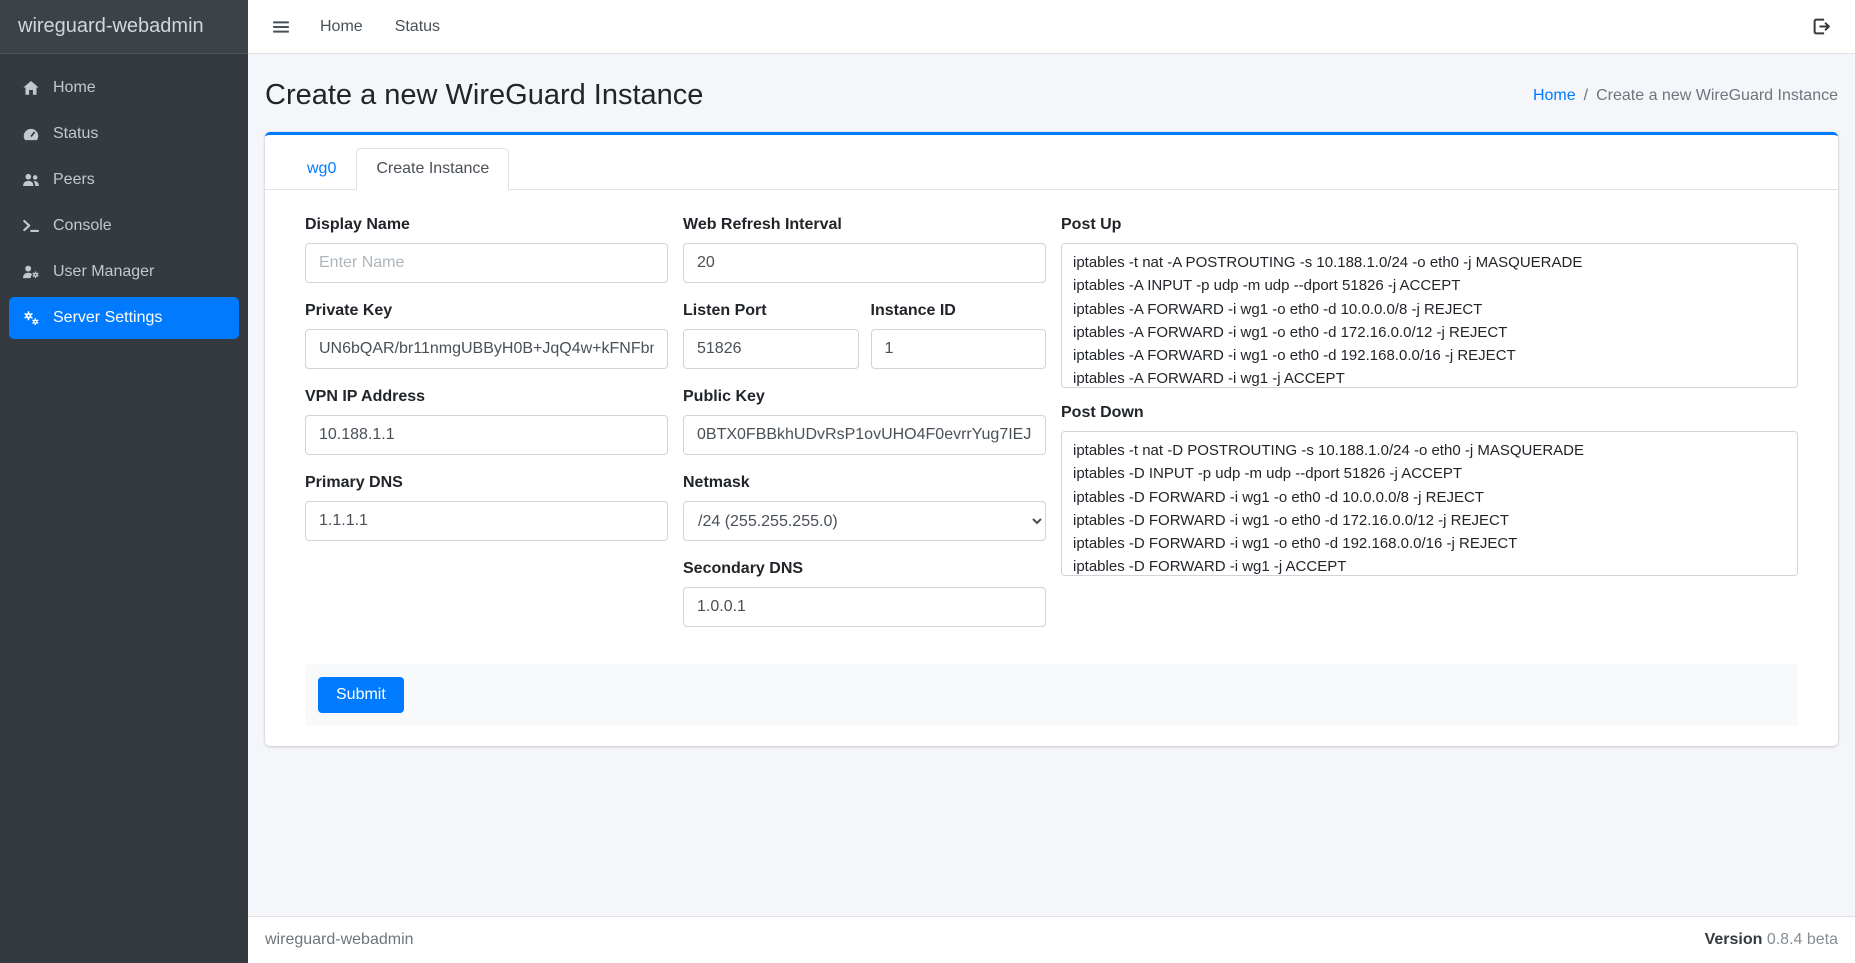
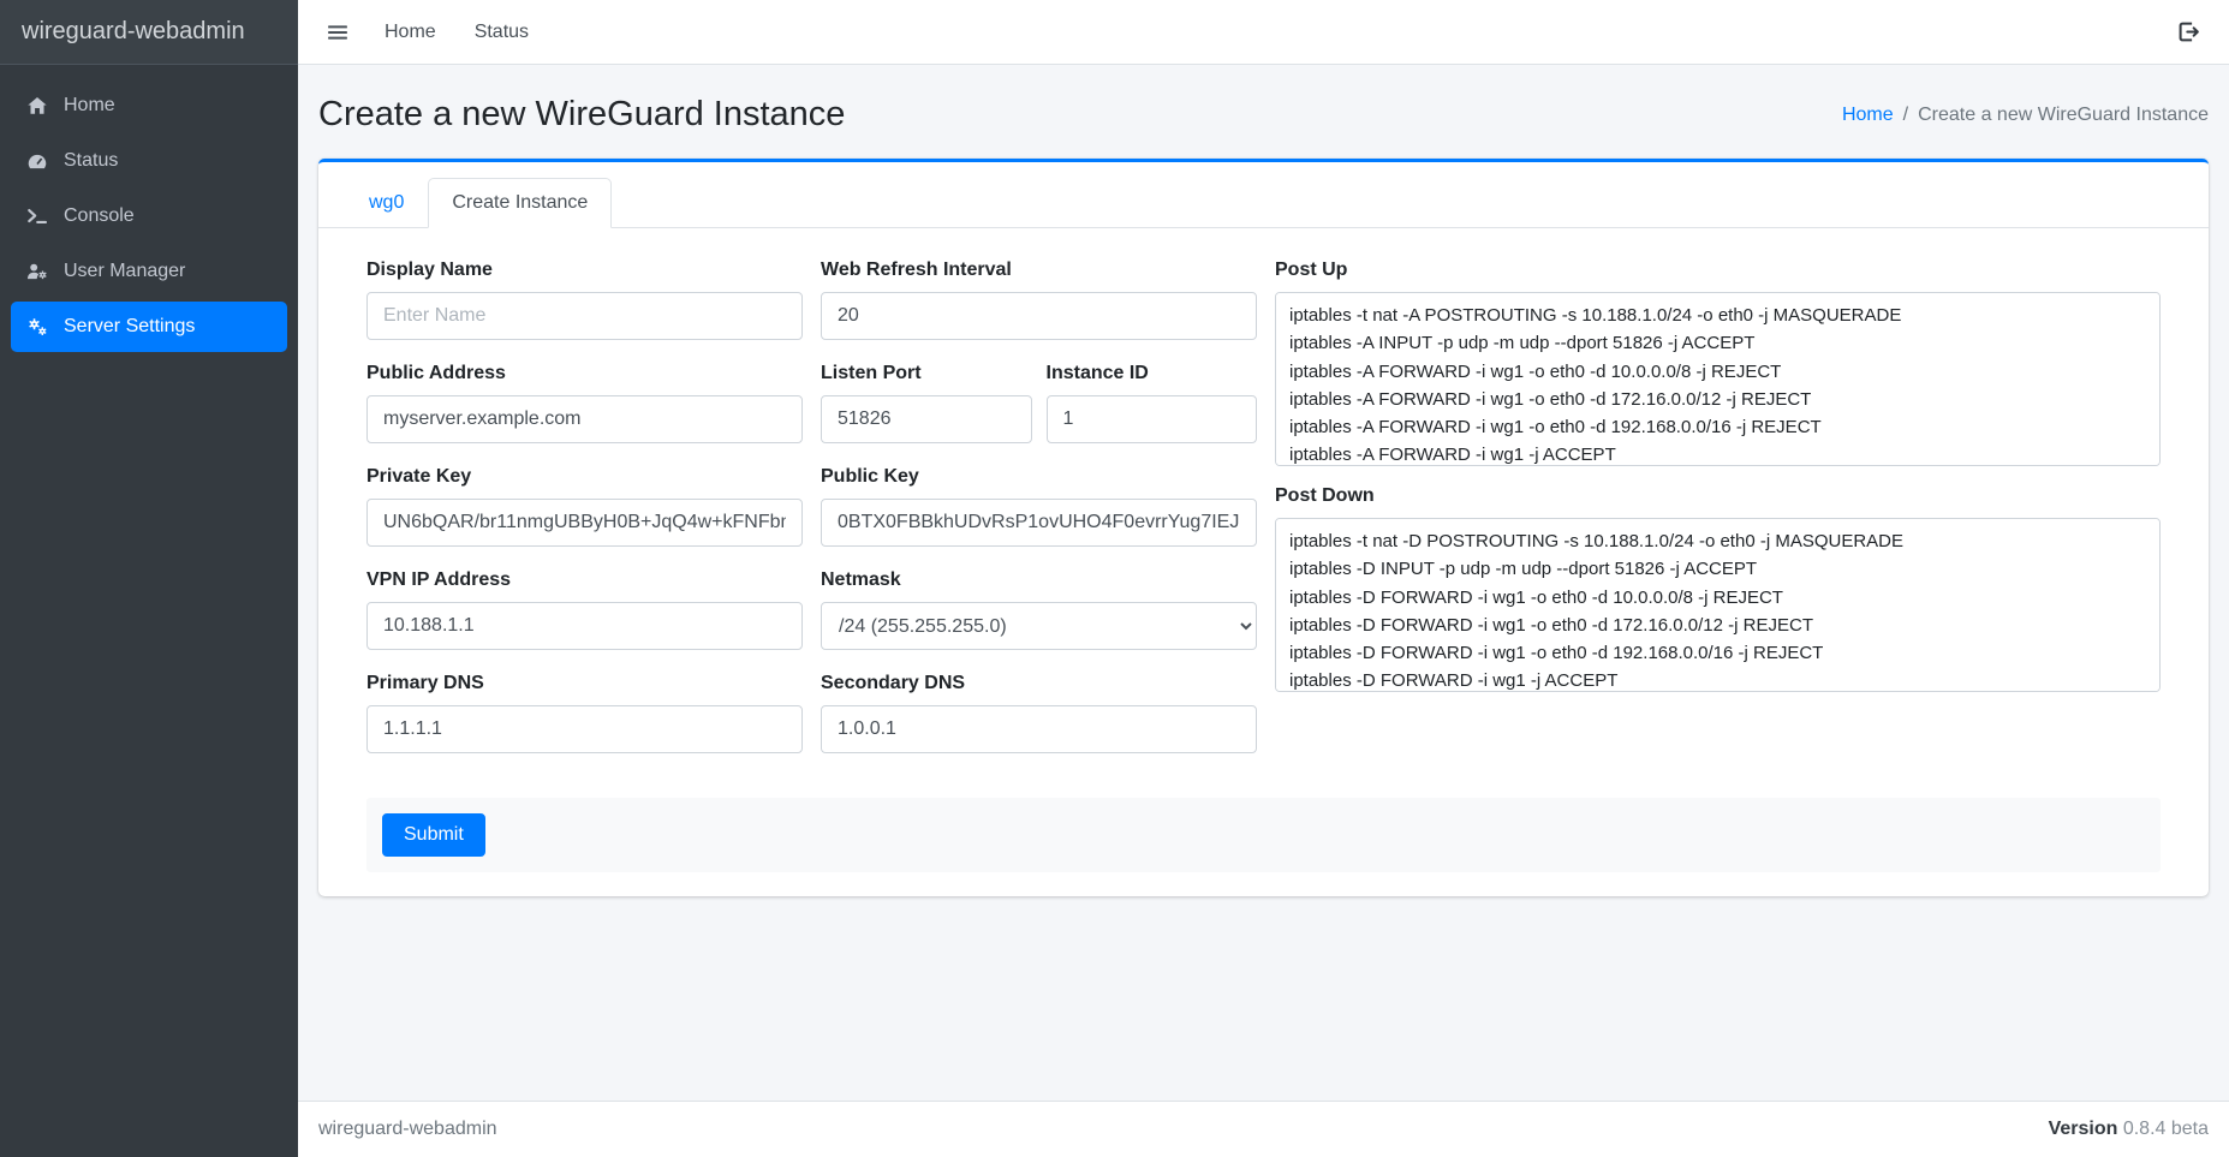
  wireguard-webadmin
  Home
  Status
- Peers
  Console
  User Manager
  Server Settings
  Home
  Status
  Create a new WireGuard Instance
  Home
  /
  Create a new WireGuard Instance
  wg0
  Create Instance
  Display Name
  Enter Name
+ Public Address
+ myserver.example.com
  Private Key
  UN6bQAR/br11nmgUBByH0B+JqQ4w+kFNFb
  VPN IP Address
  10.188.1.1
  Primary DNS
  1.1.1.1
  Web Refresh Interval
  20
  Listen Port
  51826
  Instance ID
  1
  Public Key
  0BTX0FBBkhUDvRsP1ovUHO4F0evrrYug7IEJ
  Netmask
  /24 (255.255.255.0)
  Secondary DNS
  1.0.0.1
  Post Up
  iptables -t nat -A POSTROUTING -s 10.188.1.0/24 -o eth0 -j MASQUERADE
  iptables -A INPUT -p udp -m udp --dport 51826 -j ACCEPT
  iptables -A FORWARD -i wg1 -o eth0 -d 10.0.0.0/8 -j REJECT
  iptables -A FORWARD -i wg1 -o eth0 -d 172.16.0.0/12 -j REJECT
  iptables -A FORWARD -i wg1 -o eth0 -d 192.168.0.0/16 -j REJECT
  Post Down
  iptables -t nat -D POSTROUTING -s 10.188.1.0/24 -o eth0 -j MASQUERADE
  iptables -D INPUT -p udp -m udp --dport 51826 -j ACCEPT
  iptables -D FORWARD -i wg1 -o eth0 -d 10.0.0.0/8 -j REJECT
  iptables -D FORWARD -i wg1 -o eth0 -d 172.16.0.0/12 -j REJECT
  iptables -D FORWARD -i wg1 -o eth0 -d 192.168.0.0/16 -j REJECT
  Submit
  wireguard-webadmin
  Version 0.8.4 beta
